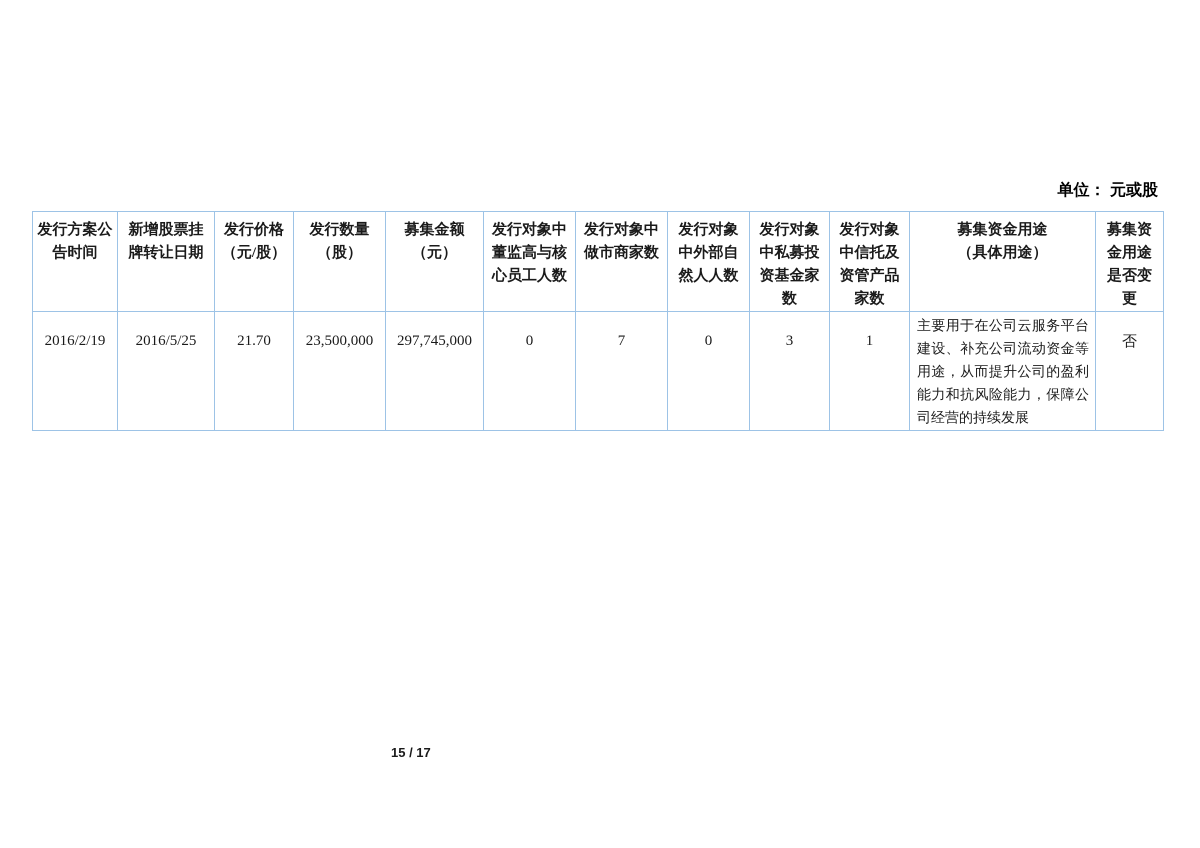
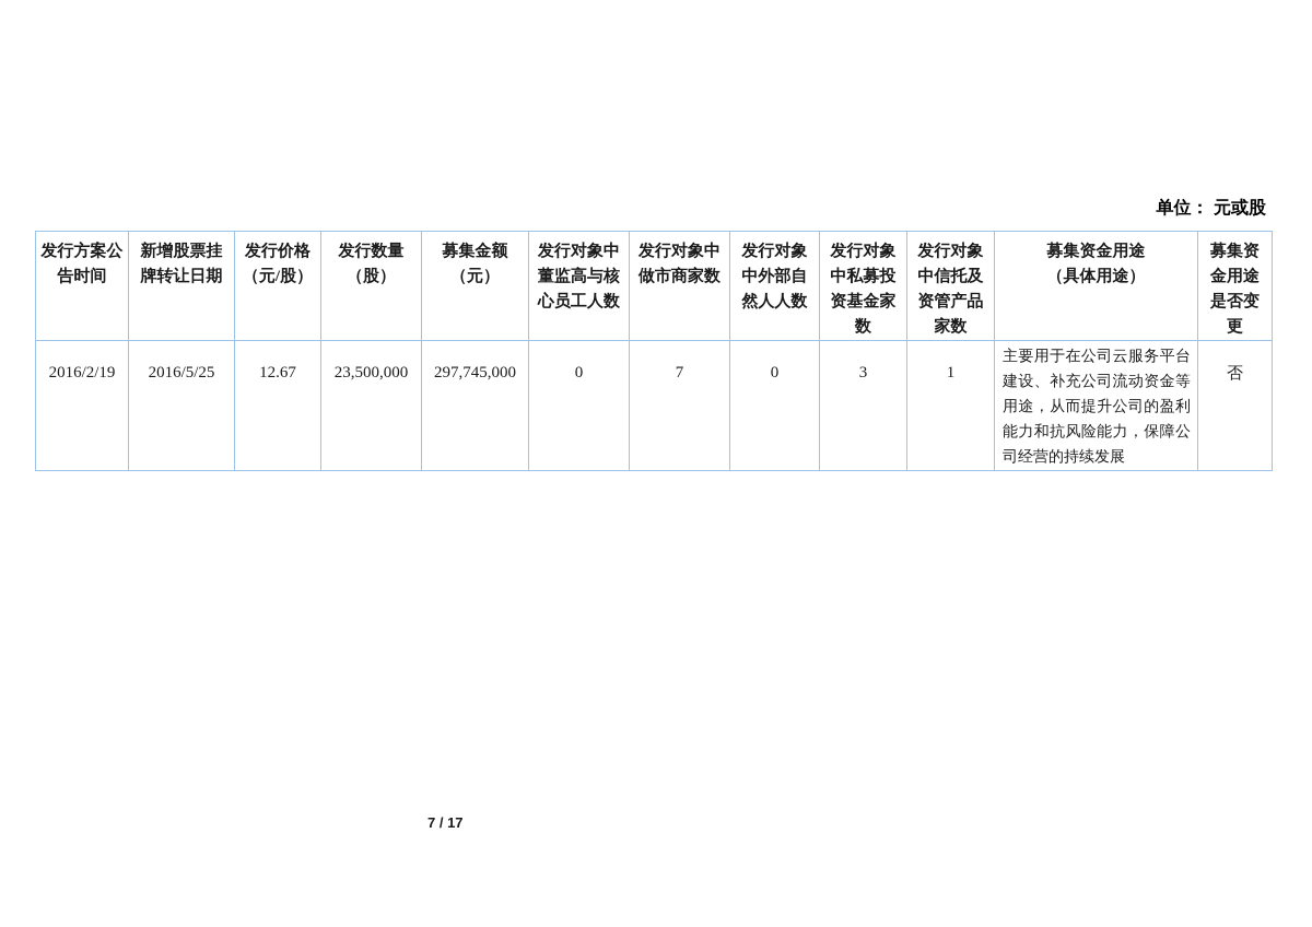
  单位： 元或股
  发行方案公 告时间	新增股票挂 牌转让日期	发行价格 （元/股）	发行数量 （股）	募集金额 （元）	发行对象中 董监高与核 心员工人数	发行对象中 做市商家数	发行对象 中外部自 然人人数	发行对象 中私募投 资基金家 数	发行对象 中信托及 资管产品 家数	募集资金用途 （具体用途）	募集资 金用途 是否变 更
- 2016/2/19	2016/5/25	21.70	23,500,000	297,745,000	0	7	0	3	1	主要用于在公司云服务平台建设、补充公司流动资金等用途，从而提升公司的盈利能力和抗风险能力，保障公司经营的持续发展	否
+ 2016/2/19	2016/5/25	12.67	23,500,000	297,745,000	0	7	0	3	1	主要用于在公司云服务平台建设、补充公司流动资金等用途，从而提升公司的盈利能力和抗风险能力，保障公司经营的持续发展	否
- 15 / 17
+ 7 / 17
